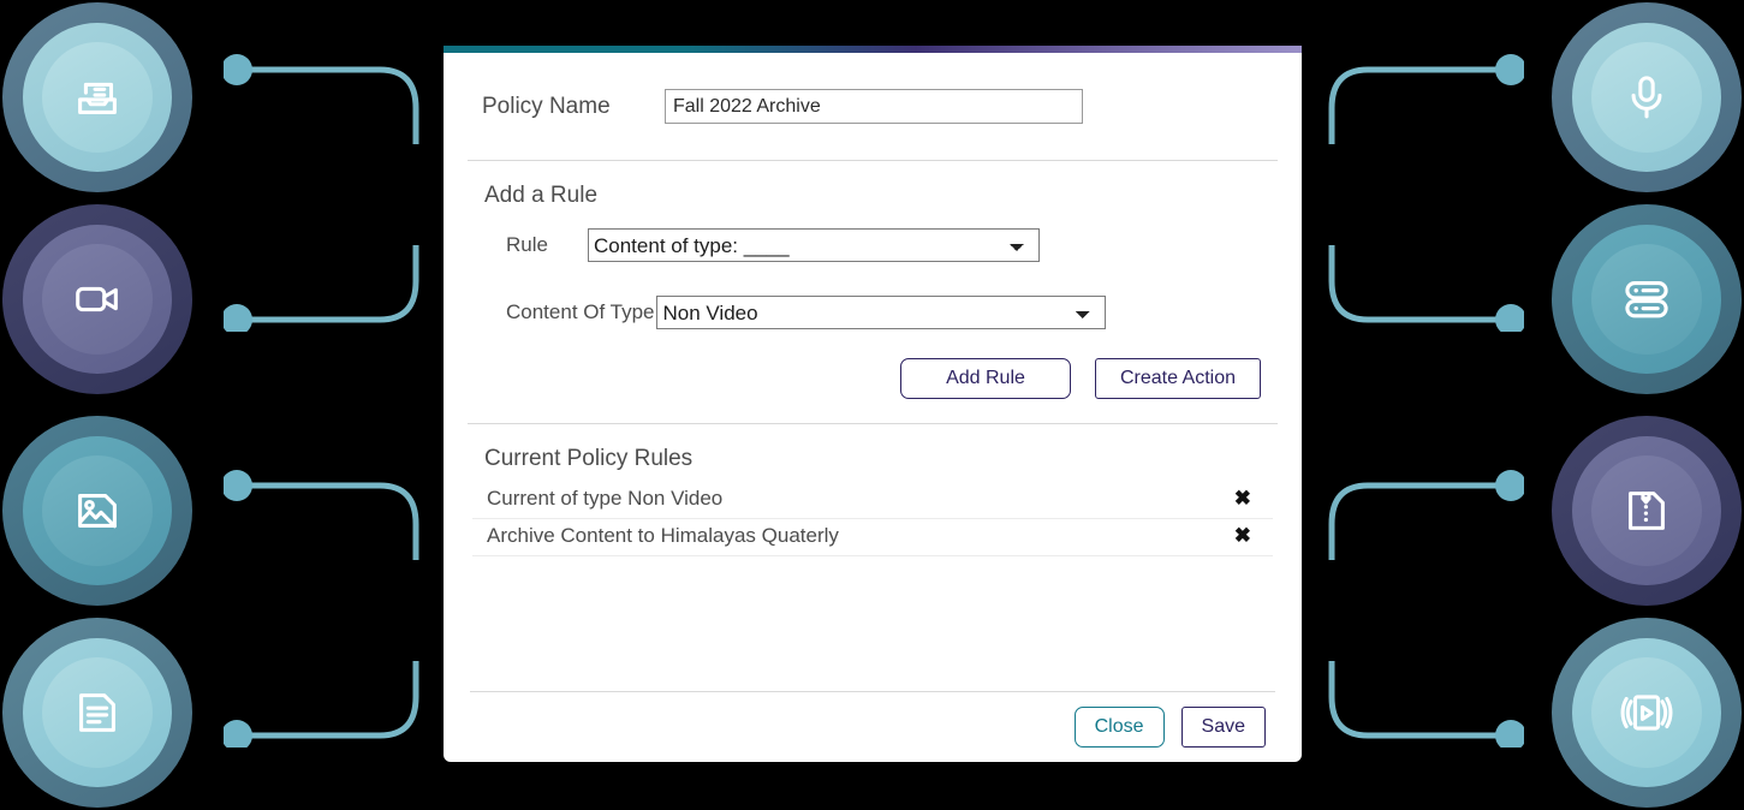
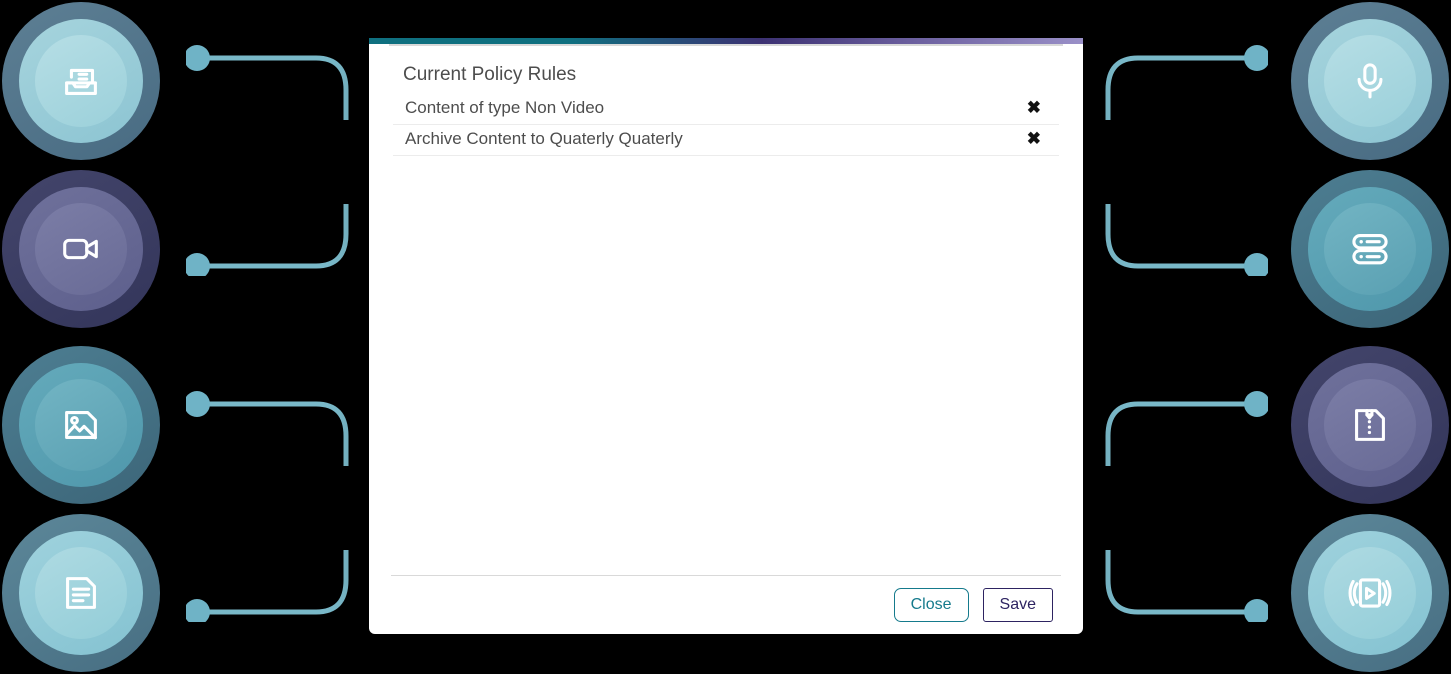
- Policy Name
- Fall 2022 Archive
- Add a Rule
- Rule
- Content of type: ____
- Content Of Type
- Non Video
- Add Rule
- Create Action
  Current Policy Rules
- Current of type Non Video
+ Content of type Non Video
  ✖
- Archive Content to Himalayas Quaterly
+ Archive Content to Quaterly Quaterly
  ✖
  Close
  Save
